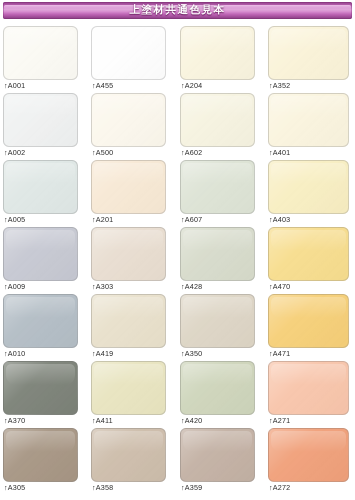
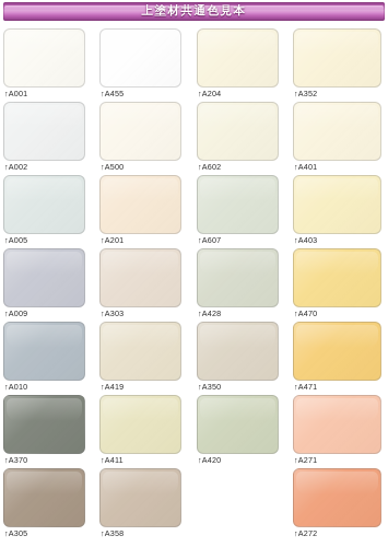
  上塗材共通色見本
  ↑A001
  ↑A455
  ↑A204
  ↑A352
  ↑A002
  ↑A500
  ↑A602
  ↑A401
  ↑A005
  ↑A201
  ↑A607
  ↑A403
  ↑A009
  ↑A303
  ↑A428
  ↑A470
  ↑A010
  ↑A419
  ↑A350
  ↑A471
  ↑A370
  ↑A411
  ↑A420
  ↑A271
  ↑A305
  ↑A358
- ↑A359
  ↑A272
